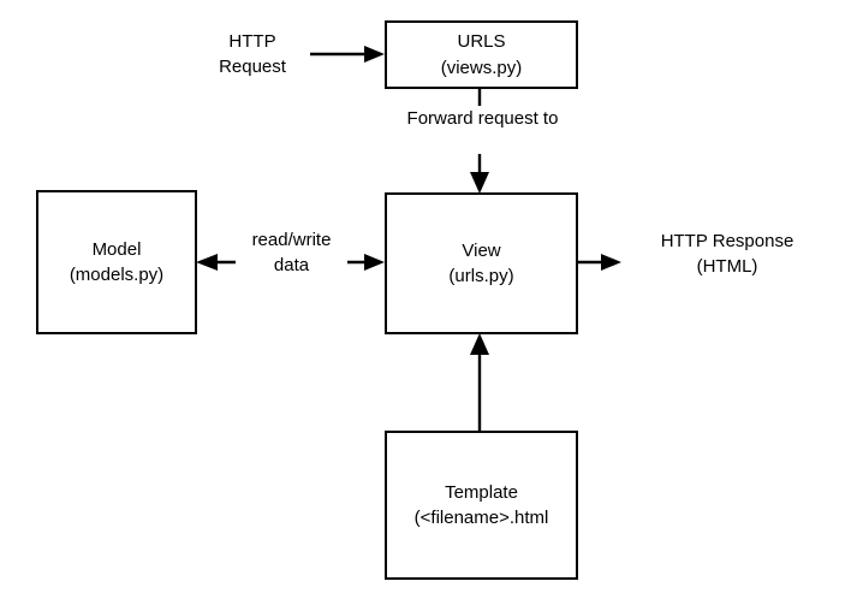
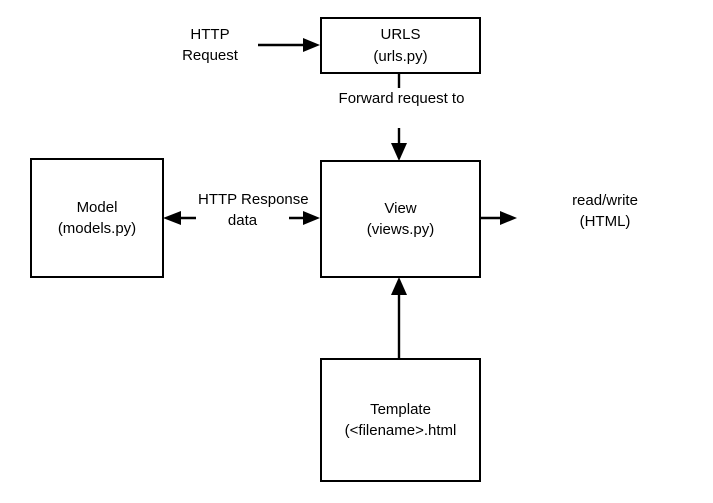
  URLS
- (views.py)
+ (urls.py)
  Model
  (models.py)
  View
- (urls.py)
+ (views.py)
  Template
  (<filename>.html
  HTTP
  Request
  Forward request to
- read/write
+ HTTP Response
  data
- HTTP Response
+ read/write
  (HTML)
